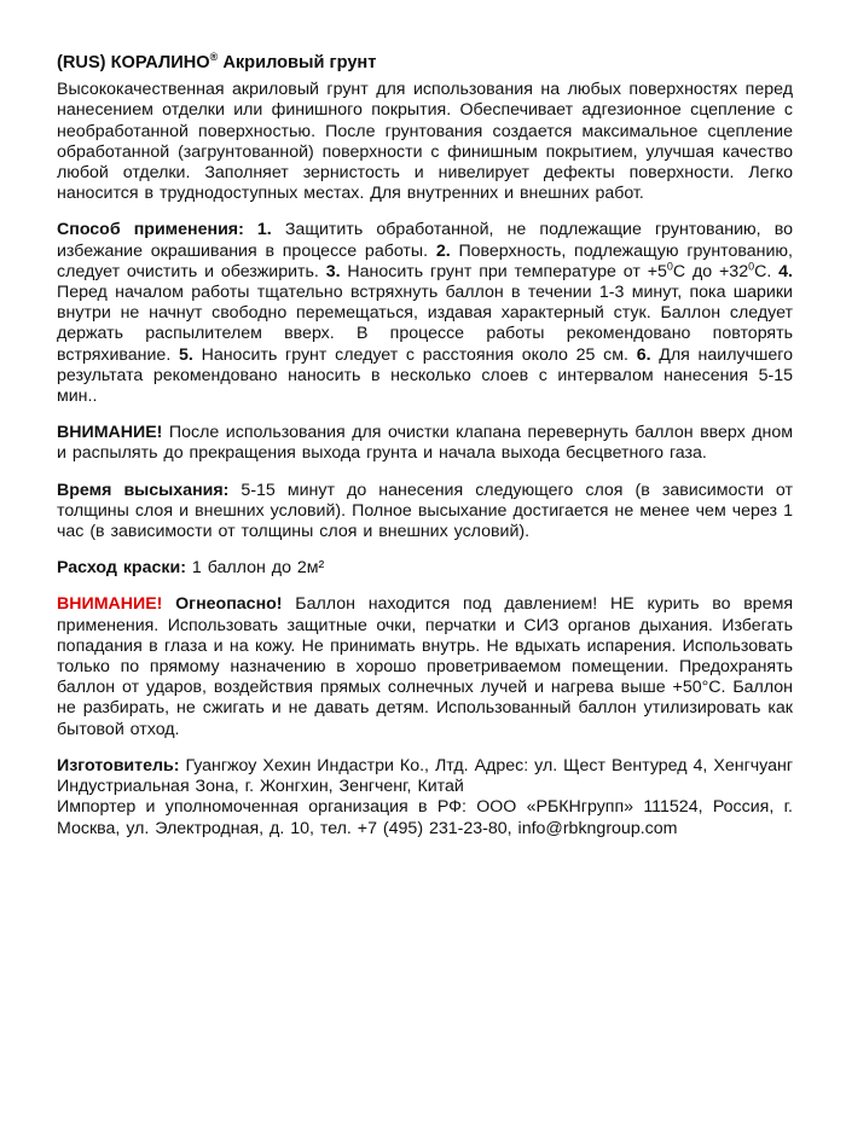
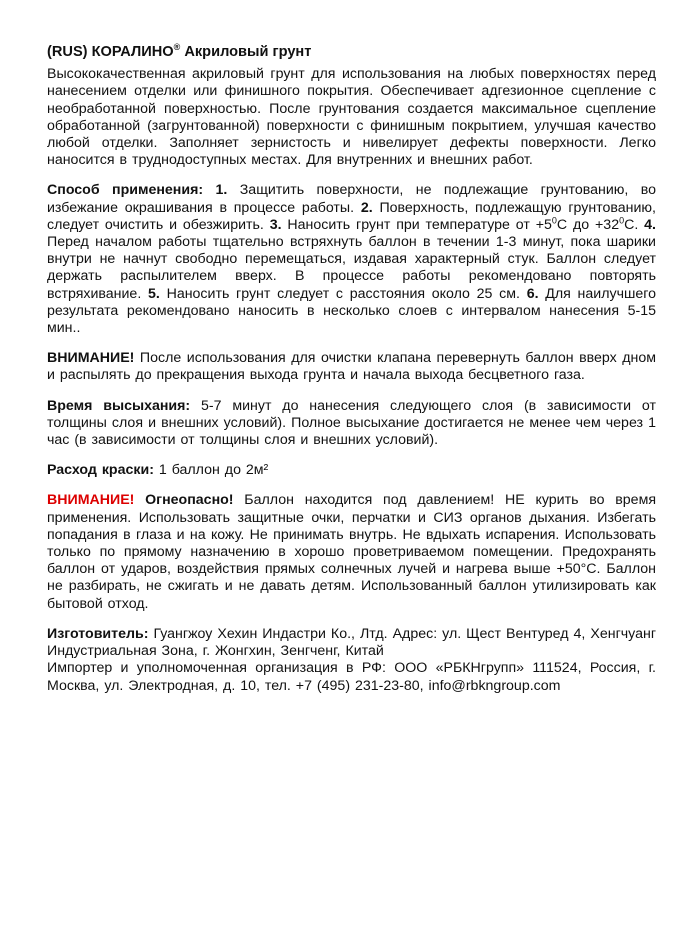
  (RUS) КОРАЛИНО® Акриловый грунт
  Высококачественная акриловый грунт для использования на любых поверхностях перед нанесением отделки или финишного покрытия. Обеспечивает адгезионное сцепление с необработанной поверхностью. После грунтования создается максимальное сцепление обработанной (загрунтованной) поверхности с финишным покрытием, улучшая качество любой отделки. Заполняет зернистость и нивелирует дефекты поверхности. Легко наносится в труднодоступных местах. Для внутренних и внешних работ.
- Способ применения: 1. Защитить обработанной, не подлежащие грунтованию, во избежание окрашивания в процессе работы. 2. Поверхность, подлежащую грунтованию, следует очистить и обезжирить. 3. Наносить грунт при температуре от +50С до +320С. 4. Перед началом работы тщательно встряхнуть баллон в течении 1-3 минут, пока шарики внутри не начнут свободно перемещаться, издавая характерный стук. Баллон следует держать распылителем вверх. В процессе работы рекомендовано повторять встряхивание. 5. Наносить грунт следует с расстояния около 25 см. 6. Для наилучшего результата рекомендовано наносить в несколько слоев с интервалом нанесения 5-15 мин..
+ Способ применения: 1. Защитить поверхности, не подлежащие грунтованию, во избежание окрашивания в процессе работы. 2. Поверхность, подлежащую грунтованию, следует очистить и обезжирить. 3. Наносить грунт при температуре от +50С до +320С. 4. Перед началом работы тщательно встряхнуть баллон в течении 1-3 минут, пока шарики внутри не начнут свободно перемещаться, издавая характерный стук. Баллон следует держать распылителем вверх. В процессе работы рекомендовано повторять встряхивание. 5. Наносить грунт следует с расстояния около 25 см. 6. Для наилучшего результата рекомендовано наносить в несколько слоев с интервалом нанесения 5-15 мин..
  ВНИМАНИЕ! После использования для очистки клапана перевернуть баллон вверх дном и распылять до прекращения выхода грунта и начала выхода бесцветного газа.
- Время высыхания: 5-15 минут до нанесения следующего слоя (в зависимости от толщины слоя и внешних условий). Полное высыхание достигается не менее чем через 1 час (в зависимости от толщины слоя и внешних условий).
+ Время высыхания: 5-7 минут до нанесения следующего слоя (в зависимости от толщины слоя и внешних условий). Полное высыхание достигается не менее чем через 1 час (в зависимости от толщины слоя и внешних условий).
  Расход краски: 1 баллон до 2м²
  ВНИМАНИЕ! Огнеопасно! Баллон находится под давлением! НЕ курить во время применения. Использовать защитные очки, перчатки и СИЗ органов дыхания. Избегать попадания в глаза и на кожу. Не принимать внутрь. Не вдыхать испарения. Использовать только по прямому назначению в хорошо проветриваемом помещении. Предохранять баллон от ударов, воздействия прямых солнечных лучей и нагрева выше +50°С. Баллон не разбирать, не сжигать и не давать детям. Использованный баллон утилизировать как бытовой отход.
  Изготовитель: Гуангжоу Хехин Индастри Ко., Лтд. Адрес: ул. Щест Вентуред 4, Хенгчуанг Индустриальная Зона, г. Жонгхин, Зенгченг, Китай
  Импортер и уполномоченная организация в РФ: ООО «РБКНгрупп» 111524, Россия, г. Москва, ул. Электродная, д. 10, тел. +7 (495) 231-23-80, info@rbkngroup.com
